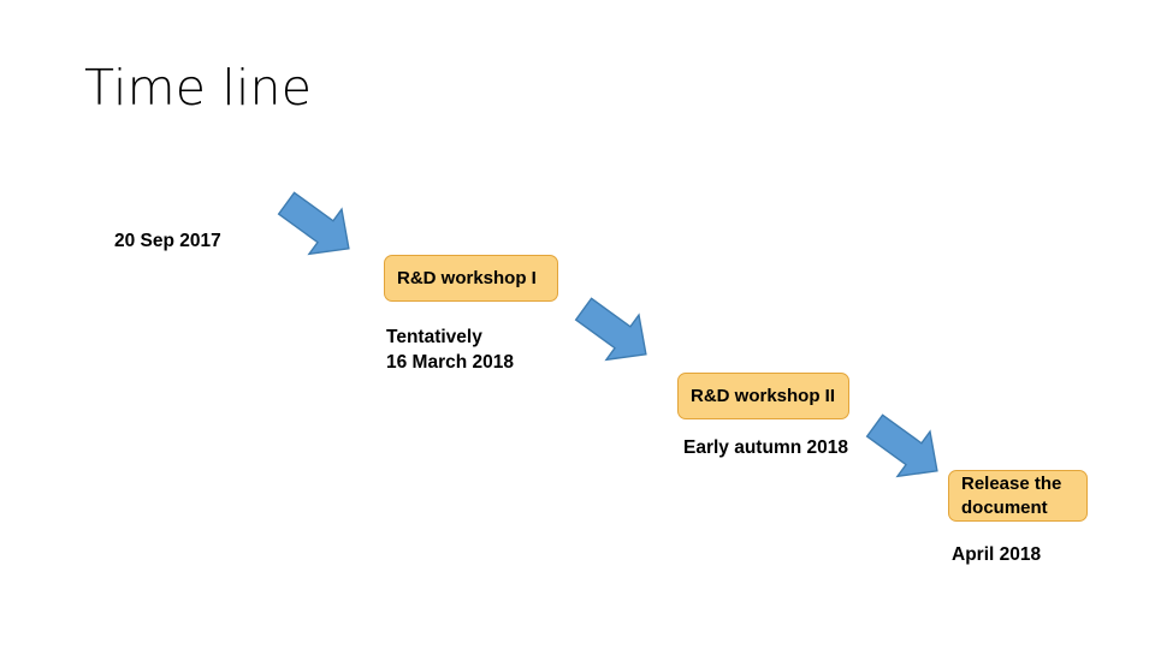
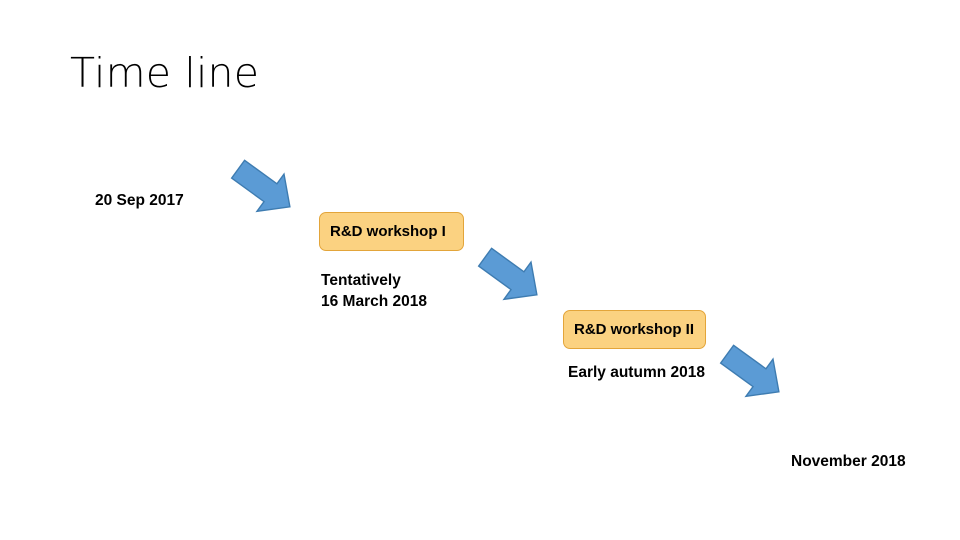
  Time line
  20 Sep 2017
  R&D workshop I
  Tentatively
  16 March 2018
  R&D workshop II
  Early autumn 2018
- Release the
- document
- April 2018
+ November 2018
